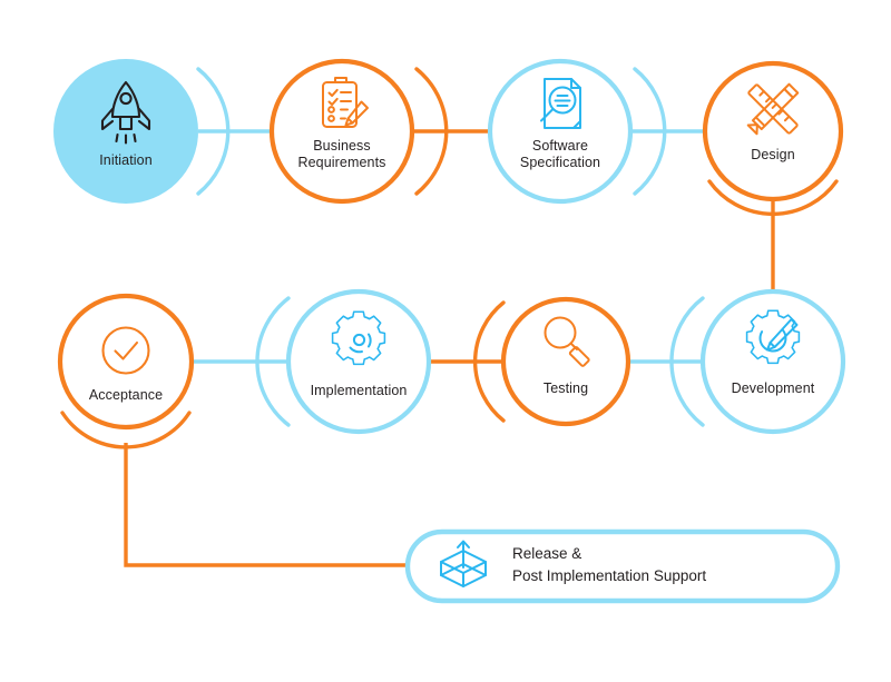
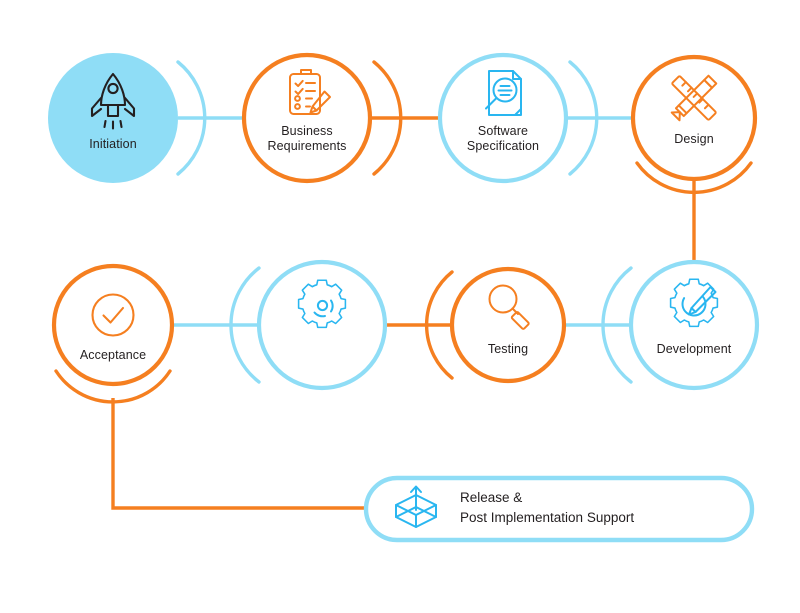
  Initiation
  Business
  Requirements
  Software
  Specification
  Design
  Development
  Testing
- Implementation
  Acceptance
  Release &
  Post Implementation Support
